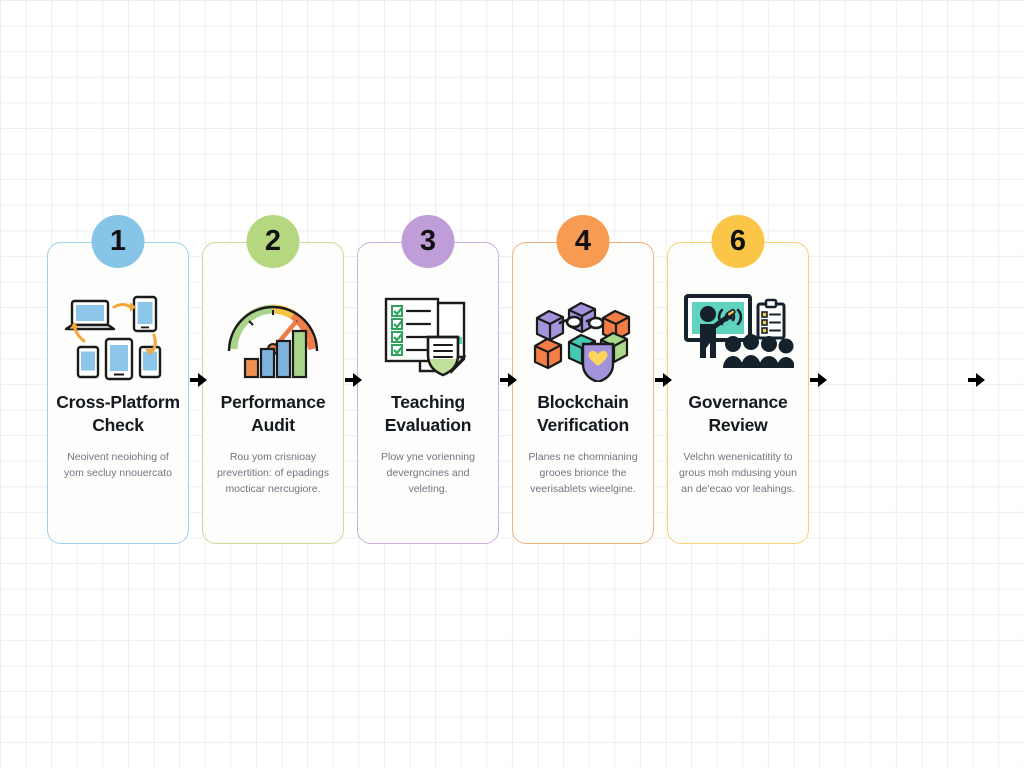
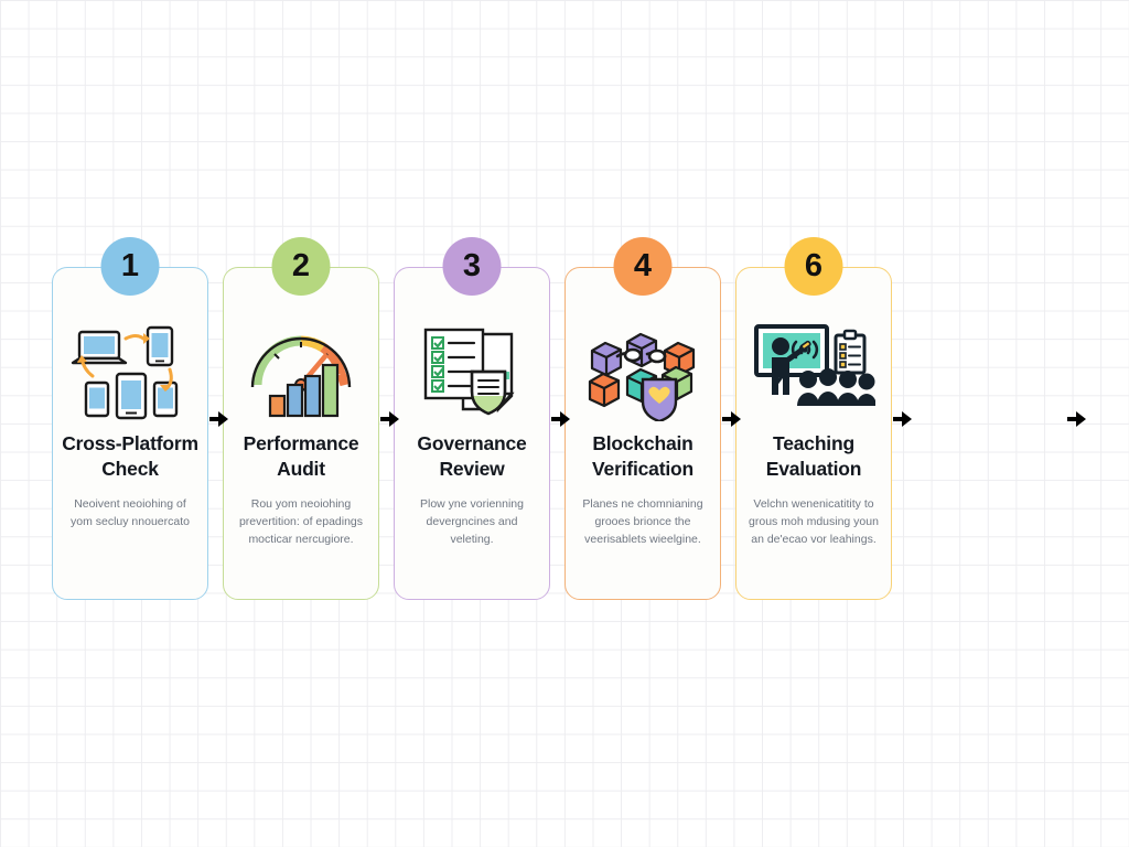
  1
  Cross-Platform Check
  Neoivent neoiohing of yom secluy nnouercato
  2
  Performance Audit
- Rou yom crisnioay prevertition: of epadings mocticar nercugiore.
+ Rou yom neoiohing prevertition: of epadings mocticar nercugiore.
  3
- Teaching Evaluation
+ Governance Review
  Plow yne vorienning devergncines and veleting.
  4
  Blockchain Verification
  Planes ne chomnianing grooes brionce the veerisablets wieelgine.
  6
- Governance Review
+ Teaching Evaluation
  Velchn wenenicatitity to grous moh mdusing youn an de'ecao vor leahings.
